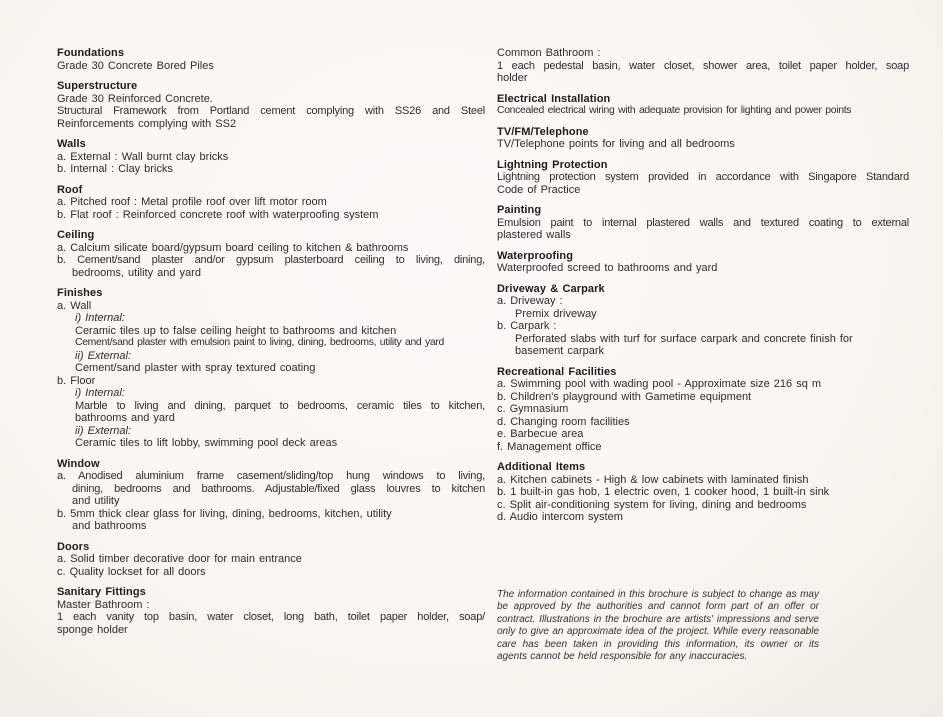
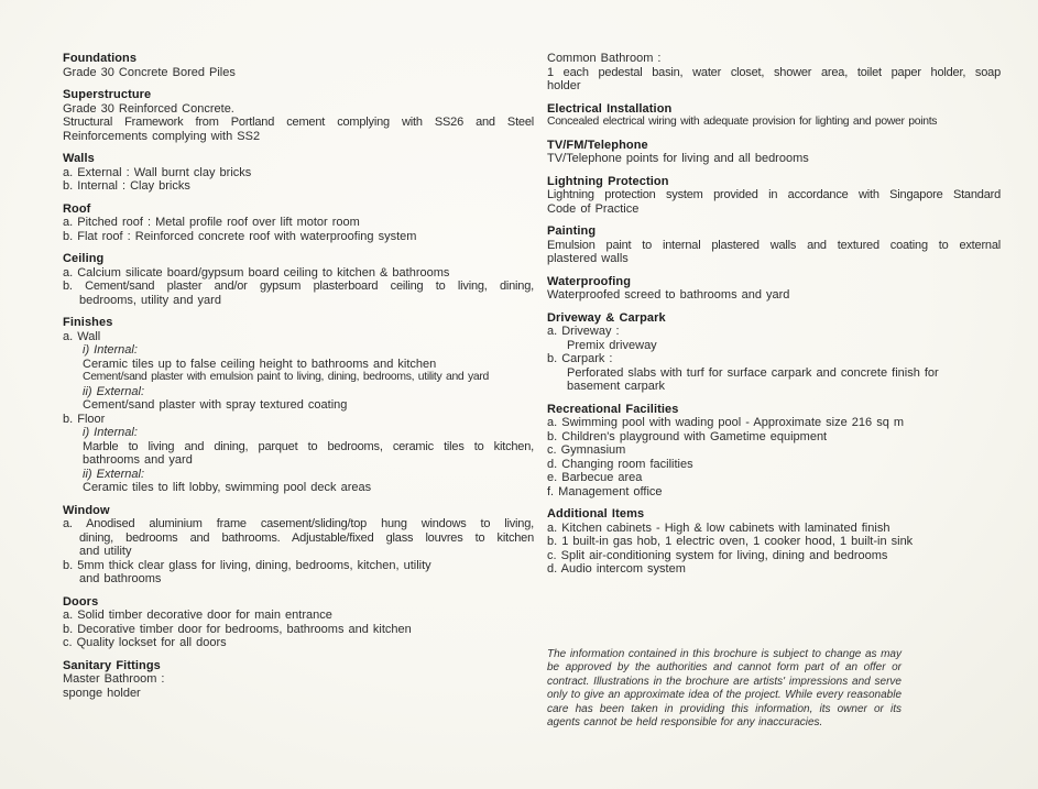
  Foundations
  Grade 30 Concrete Bored Piles
  Superstructure
  Grade 30 Reinforced Concrete.
  Structural Framework from Portland cement complying with SS26 and Steel
  Reinforcements complying with SS2
  Walls
  a. External : Wall burnt clay bricks
  b. Internal : Clay bricks
  Roof
  a. Pitched roof : Metal profile roof over lift motor room
  b. Flat roof : Reinforced concrete roof with waterproofing system
  Ceiling
  a. Calcium silicate board/gypsum board ceiling to kitchen & bathrooms
  b. Cement/sand plaster and/or gypsum plasterboard ceiling to living, dining,
  bedrooms, utility and yard
  Finishes
  a. Wall
  i) Internal:
  Ceramic tiles up to false ceiling height to bathrooms and kitchen
  Cement/sand plaster with emulsion paint to living, dining, bedrooms, utility and yard
  ii) External:
  Cement/sand plaster with spray textured coating
  b. Floor
  i) Internal:
  Marble to living and dining, parquet to bedrooms, ceramic tiles to kitchen,
  bathrooms and yard
  ii) External:
  Ceramic tiles to lift lobby, swimming pool deck areas
  Window
  a. Anodised aluminium frame casement/sliding/top hung windows to living,
  dining, bedrooms and bathrooms. Adjustable/fixed glass louvres to kitchen
  and utility
  b. 5mm thick clear glass for living, dining, bedrooms, kitchen, utility
  and bathrooms
  Doors
  a. Solid timber decorative door for main entrance
+ b. Decorative timber door for bedrooms, bathrooms and kitchen
  c. Quality lockset for all doors
  Sanitary Fittings
  Master Bathroom :
- 1 each vanity top basin, water closet, long bath, toilet paper holder, soap/
  sponge holder
  Common Bathroom :
  1 each pedestal basin, water closet, shower area, toilet paper holder, soap
  holder
  Electrical Installation
  Concealed electrical wiring with adequate provision for lighting and power points
  TV/FM/Telephone
  TV/Telephone points for living and all bedrooms
  Lightning Protection
  Lightning protection system provided in accordance with Singapore Standard
  Code of Practice
  Painting
  Emulsion paint to internal plastered walls and textured coating to external
  plastered walls
  Waterproofing
  Waterproofed screed to bathrooms and yard
  Driveway & Carpark
  a. Driveway :
  Premix driveway
  b. Carpark :
  Perforated slabs with turf for surface carpark and concrete finish for
  basement carpark
  Recreational Facilities
  a. Swimming pool with wading pool - Approximate size 216 sq m
  b. Children's playground with Gametime equipment
  c. Gymnasium
  d. Changing room facilities
  e. Barbecue area
  f. Management office
  Additional Items
  a. Kitchen cabinets - High & low cabinets with laminated finish
  b. 1 built-in gas hob, 1 electric oven, 1 cooker hood, 1 built-in sink
  c. Split air-conditioning system for living, dining and bedrooms
  d. Audio intercom system
  The information contained in this brochure is subject to change as may be approved by the authorities and cannot form part of an offer or contract. Illustrations in the brochure are artists' impressions and serve only to give an approximate idea of the project. While every reasonable care has been taken in providing this information, its owner or its agents cannot be held responsible for any inaccuracies.
